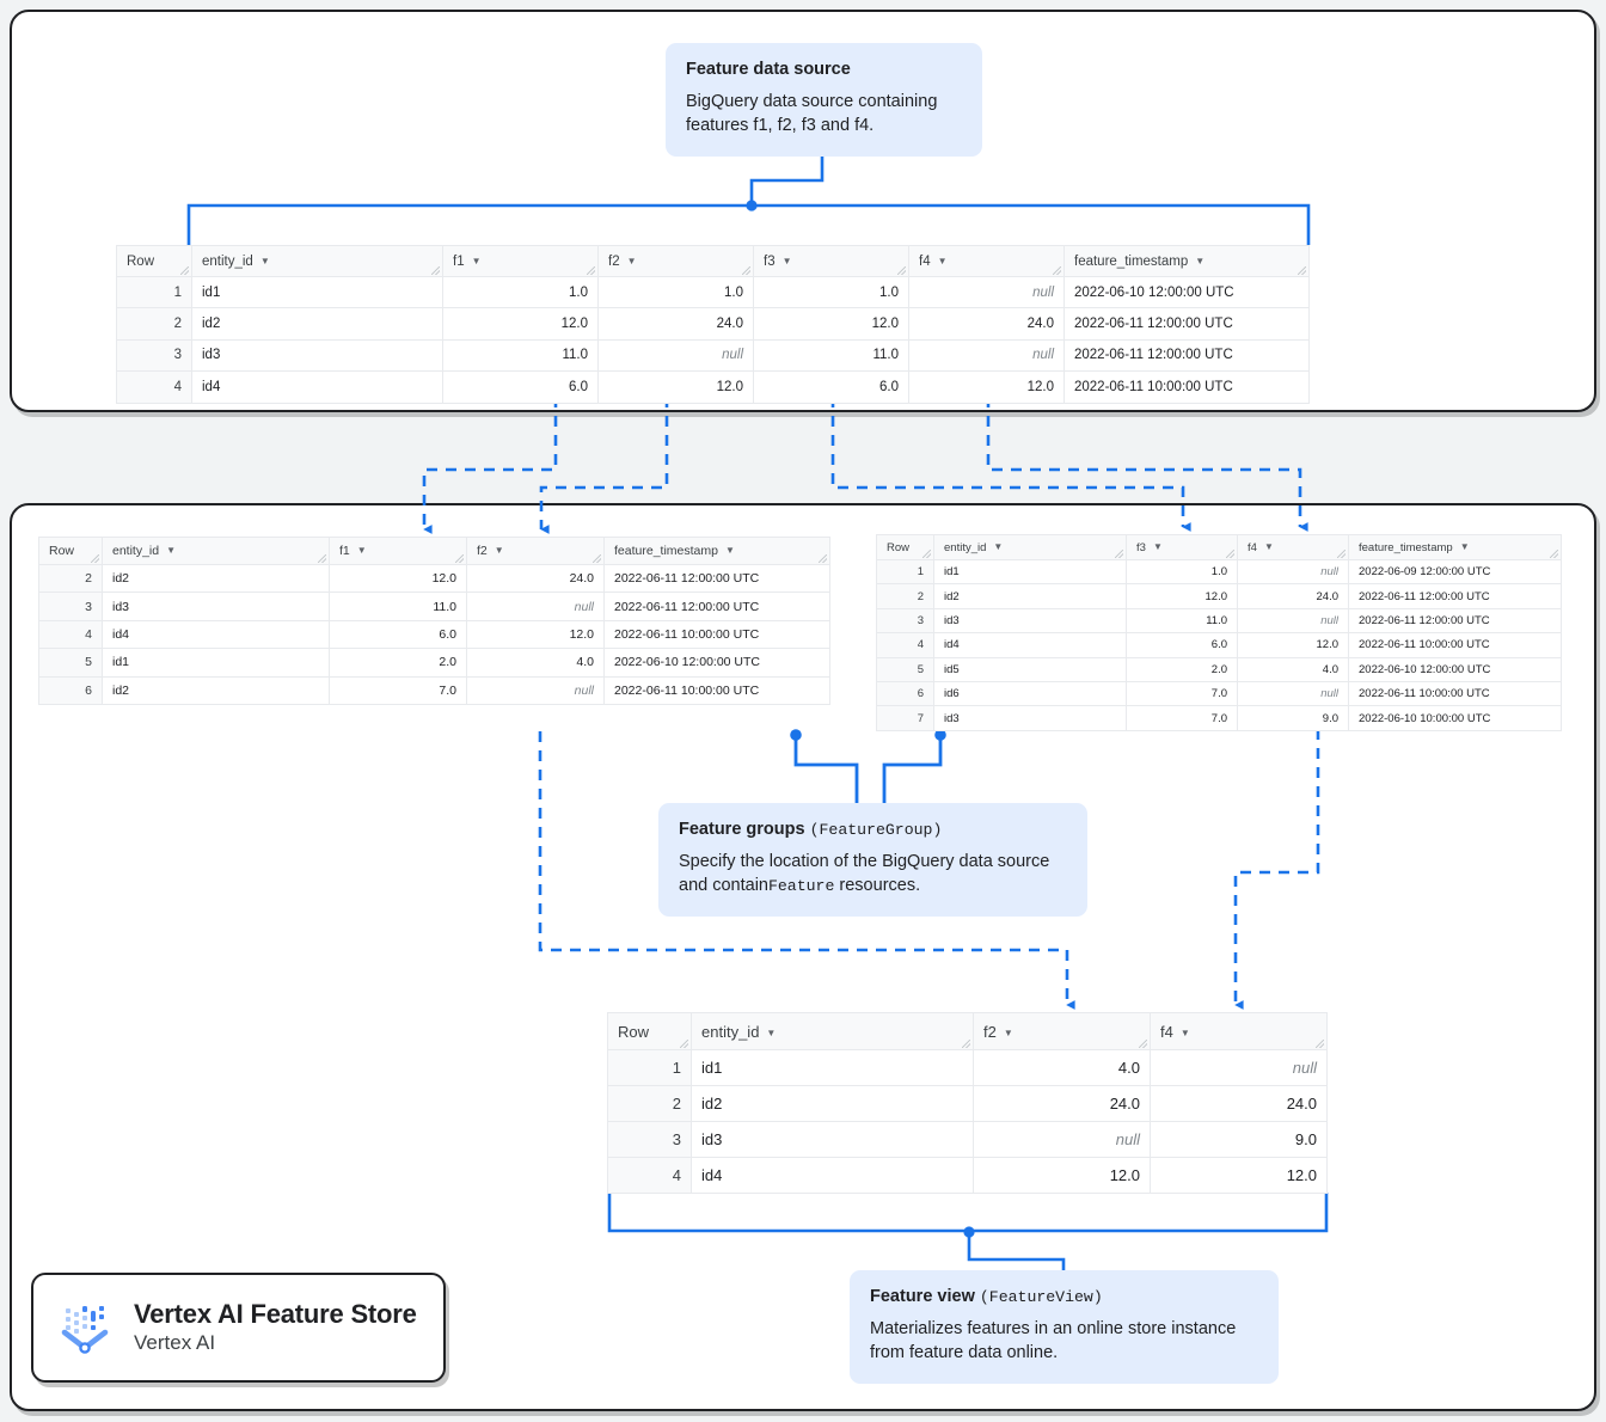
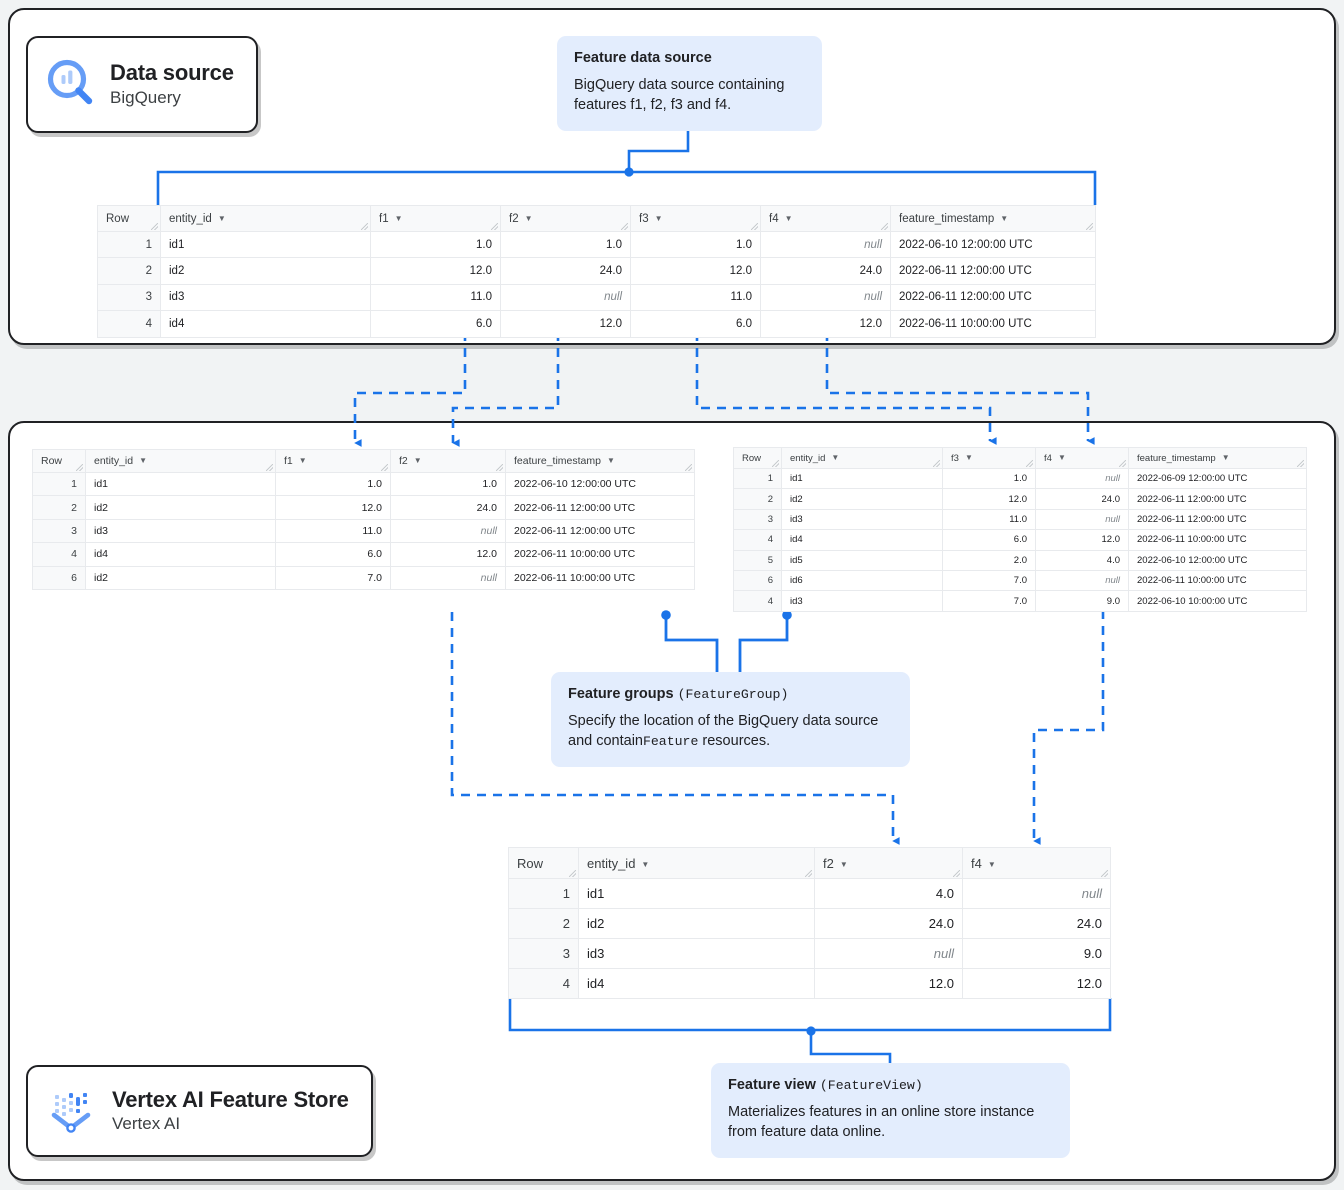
+ Data source
+ BigQuery
  Feature data source
  BigQuery data source containing features f1, f2, f3 and f4.
  Row	entity_id ▼	f1 ▼	f2 ▼	f3 ▼	f4 ▼	feature_timestamp ▼
  1	id1	1.0	1.0	1.0	null	2022-06-10 12:00:00 UTC
  2	id2	12.0	24.0	12.0	24.0	2022-06-11 12:00:00 UTC
  3	id3	11.0	null	11.0	null	2022-06-11 12:00:00 UTC
  4	id4	6.0	12.0	6.0	12.0	2022-06-11 10:00:00 UTC
  Row	entity_id ▼	f1 ▼	f2 ▼	feature_timestamp ▼
+ 1	id1	1.0	1.0	2022-06-10 12:00:00 UTC
  2	id2	12.0	24.0	2022-06-11 12:00:00 UTC
  3	id3	11.0	null	2022-06-11 12:00:00 UTC
  4	id4	6.0	12.0	2022-06-11 10:00:00 UTC
- 5	id1	2.0	4.0	2022-06-10 12:00:00 UTC
  6	id2	7.0	null	2022-06-11 10:00:00 UTC
  Row	entity_id ▼	f3 ▼	f4 ▼	feature_timestamp ▼
  1	id1	1.0	null	2022-06-09 12:00:00 UTC
  2	id2	12.0	24.0	2022-06-11 12:00:00 UTC
  3	id3	11.0	null	2022-06-11 12:00:00 UTC
  4	id4	6.0	12.0	2022-06-11 10:00:00 UTC
  5	id5	2.0	4.0	2022-06-10 12:00:00 UTC
  6	id6	7.0	null	2022-06-11 10:00:00 UTC
- 7	id3	7.0	9.0	2022-06-10 10:00:00 UTC
+ 4	id3	7.0	9.0	2022-06-10 10:00:00 UTC
  Feature groups (FeatureGroup)
  Specify the location of the BigQuery data source and containFeature resources.
  Row	entity_id ▼	f2 ▼	f4 ▼
  1	id1	4.0	null
  2	id2	24.0	24.0
  3	id3	null	9.0
  4	id4	12.0	12.0
  Vertex AI Feature Store
  Vertex AI
  Feature view (FeatureView)
  Materializes features in an online store instance from feature data online.
